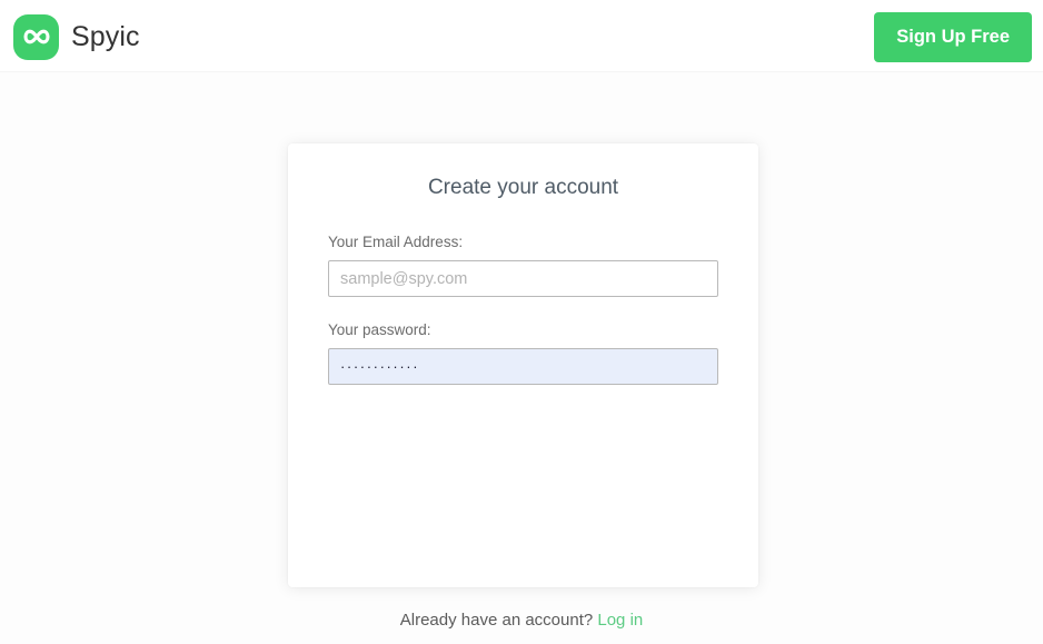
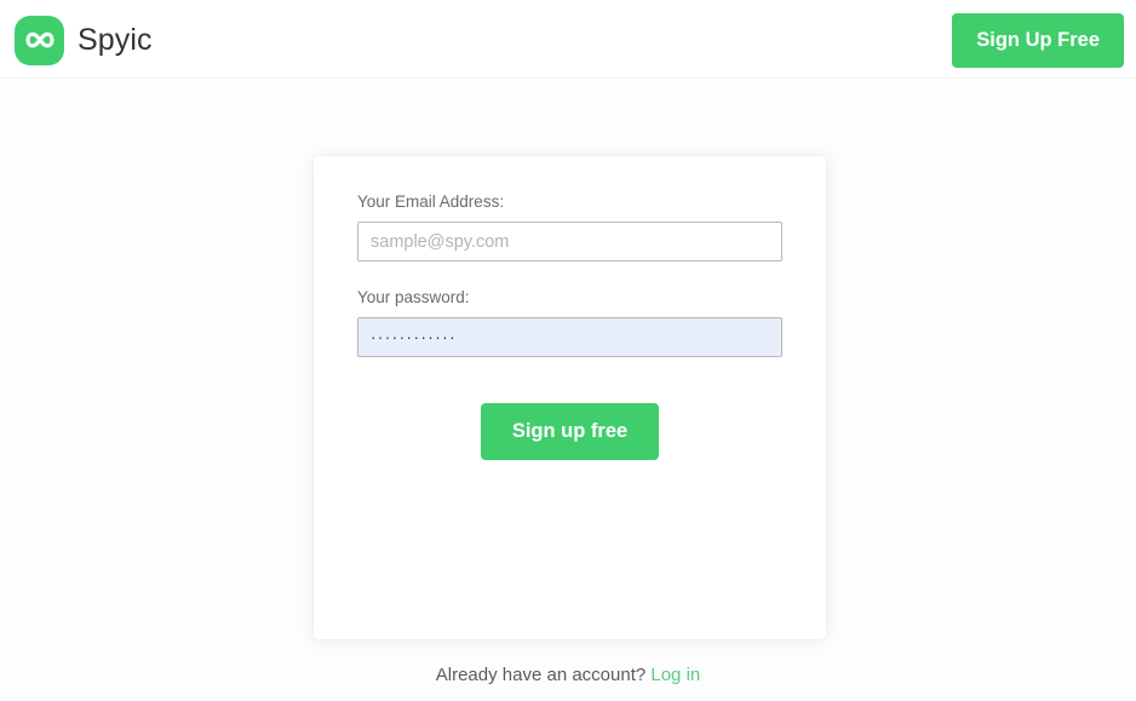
  Spyic
  Sign Up Free
- Create your account
  Your Email Address:
  sample@spy.com
  Your password:
  ············
+ Sign up free
  Already have an account? Log in
